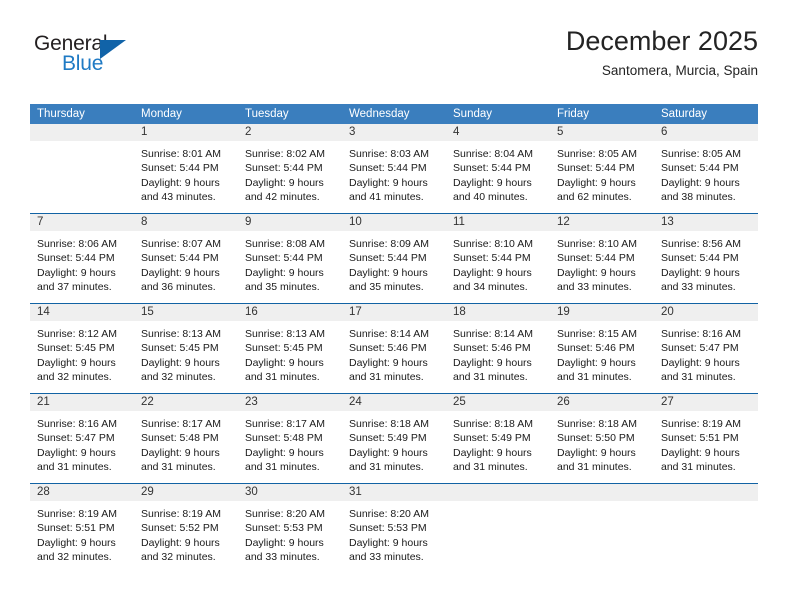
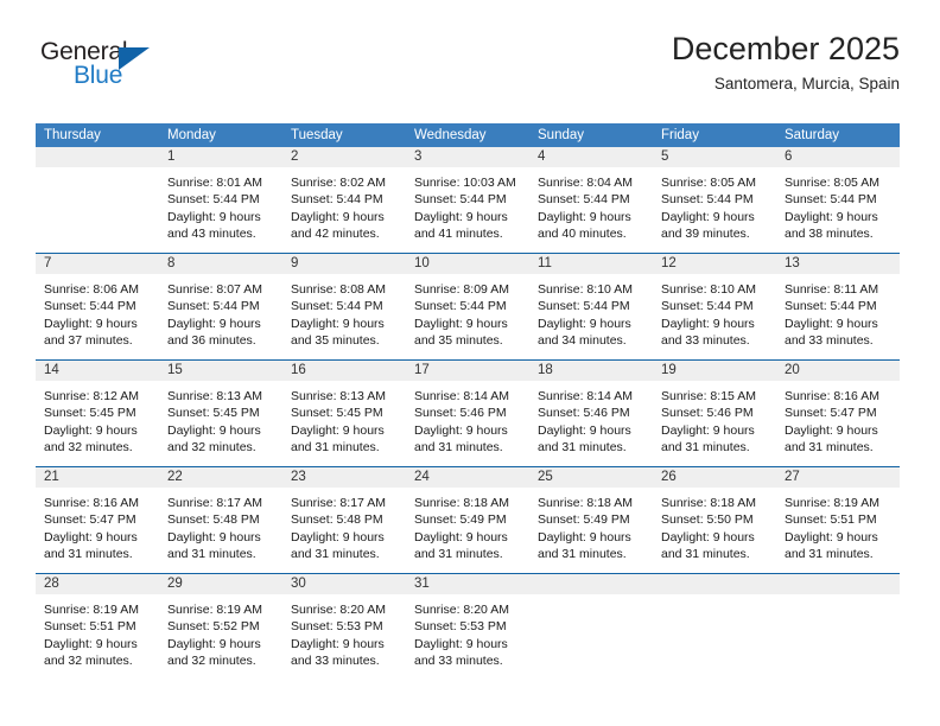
  General
  Blue
  December 2025
  Santomera, Murcia, Spain
  Thursday
  Monday
  Tuesday
  Wednesday
  Sunday
  Friday
  Saturday
  1
  Sunrise: 8:01 AM
  Sunset: 5:44 PM
  Daylight: 9 hours
  and 43 minutes.
  2
  Sunrise: 8:02 AM
  Sunset: 5:44 PM
  Daylight: 9 hours
  and 42 minutes.
  3
- Sunrise: 8:03 AM
+ Sunrise: 10:03 AM
  Sunset: 5:44 PM
  Daylight: 9 hours
  and 41 minutes.
  4
  Sunrise: 8:04 AM
  Sunset: 5:44 PM
  Daylight: 9 hours
  and 40 minutes.
  5
  Sunrise: 8:05 AM
  Sunset: 5:44 PM
  Daylight: 9 hours
- and 62 minutes.
+ and 39 minutes.
  6
  Sunrise: 8:05 AM
  Sunset: 5:44 PM
  Daylight: 9 hours
  and 38 minutes.
  7
  Sunrise: 8:06 AM
  Sunset: 5:44 PM
  Daylight: 9 hours
  and 37 minutes.
  8
  Sunrise: 8:07 AM
  Sunset: 5:44 PM
  Daylight: 9 hours
  and 36 minutes.
  9
  Sunrise: 8:08 AM
  Sunset: 5:44 PM
  Daylight: 9 hours
  and 35 minutes.
  10
  Sunrise: 8:09 AM
  Sunset: 5:44 PM
  Daylight: 9 hours
  and 35 minutes.
  11
  Sunrise: 8:10 AM
  Sunset: 5:44 PM
  Daylight: 9 hours
  and 34 minutes.
  12
  Sunrise: 8:10 AM
  Sunset: 5:44 PM
  Daylight: 9 hours
  and 33 minutes.
  13
- Sunrise: 8:56 AM
+ Sunrise: 8:11 AM
  Sunset: 5:44 PM
  Daylight: 9 hours
  and 33 minutes.
  14
  Sunrise: 8:12 AM
  Sunset: 5:45 PM
  Daylight: 9 hours
  and 32 minutes.
  15
  Sunrise: 8:13 AM
  Sunset: 5:45 PM
  Daylight: 9 hours
  and 32 minutes.
  16
  Sunrise: 8:13 AM
  Sunset: 5:45 PM
  Daylight: 9 hours
  and 31 minutes.
  17
  Sunrise: 8:14 AM
  Sunset: 5:46 PM
  Daylight: 9 hours
  and 31 minutes.
  18
  Sunrise: 8:14 AM
  Sunset: 5:46 PM
  Daylight: 9 hours
  and 31 minutes.
  19
  Sunrise: 8:15 AM
  Sunset: 5:46 PM
  Daylight: 9 hours
  and 31 minutes.
  20
  Sunrise: 8:16 AM
  Sunset: 5:47 PM
  Daylight: 9 hours
  and 31 minutes.
  21
  Sunrise: 8:16 AM
  Sunset: 5:47 PM
  Daylight: 9 hours
  and 31 minutes.
  22
  Sunrise: 8:17 AM
  Sunset: 5:48 PM
  Daylight: 9 hours
  and 31 minutes.
  23
  Sunrise: 8:17 AM
  Sunset: 5:48 PM
  Daylight: 9 hours
  and 31 minutes.
  24
  Sunrise: 8:18 AM
  Sunset: 5:49 PM
  Daylight: 9 hours
  and 31 minutes.
  25
  Sunrise: 8:18 AM
  Sunset: 5:49 PM
  Daylight: 9 hours
  and 31 minutes.
  26
  Sunrise: 8:18 AM
  Sunset: 5:50 PM
  Daylight: 9 hours
  and 31 minutes.
  27
  Sunrise: 8:19 AM
  Sunset: 5:51 PM
  Daylight: 9 hours
  and 31 minutes.
  28
  Sunrise: 8:19 AM
  Sunset: 5:51 PM
  Daylight: 9 hours
  and 32 minutes.
  29
  Sunrise: 8:19 AM
  Sunset: 5:52 PM
  Daylight: 9 hours
  and 32 minutes.
  30
  Sunrise: 8:20 AM
  Sunset: 5:53 PM
  Daylight: 9 hours
  and 33 minutes.
  31
  Sunrise: 8:20 AM
  Sunset: 5:53 PM
  Daylight: 9 hours
  and 33 minutes.
